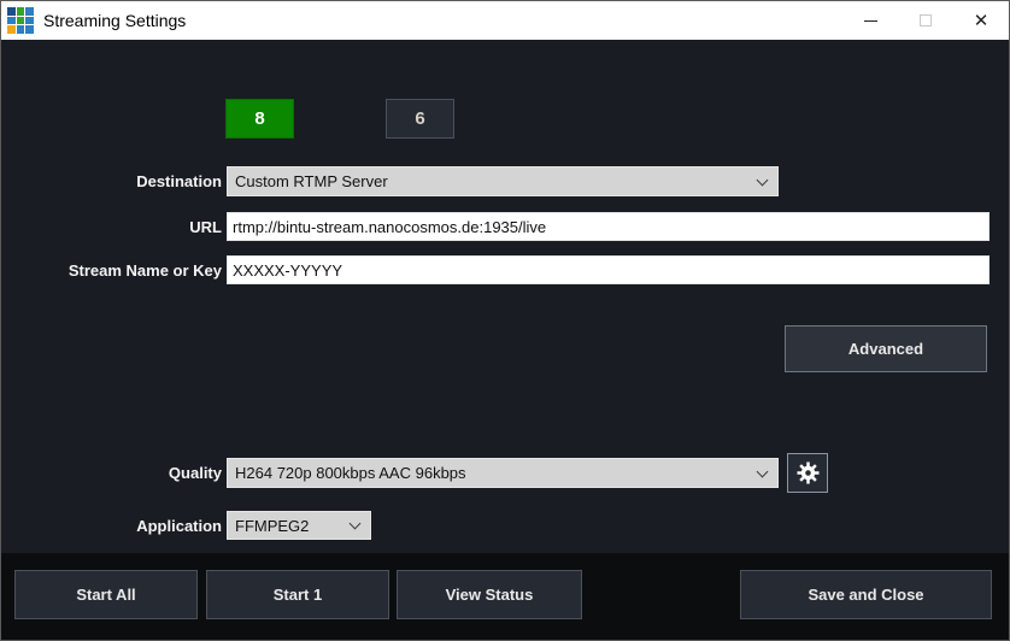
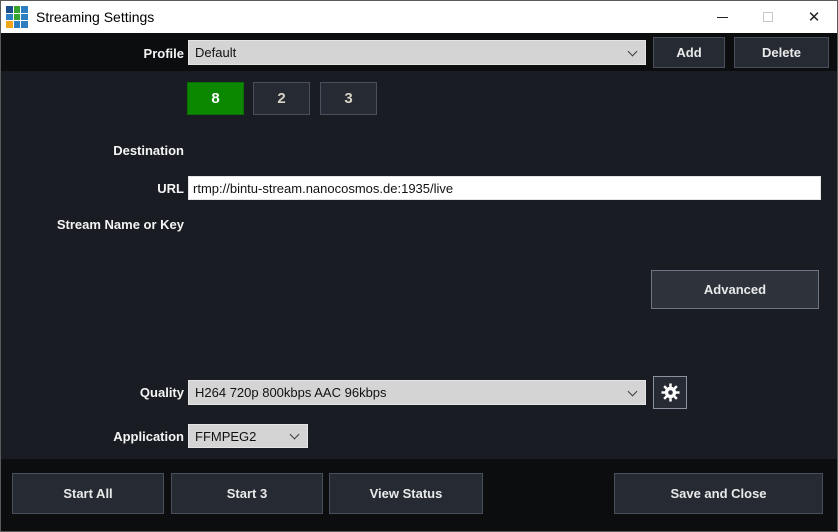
  Streaming Settings
  ✕
+ Profile
+ Default
+ Add
+ Delete
  8
+ 2
- 6
+ 3
  Destination
- Custom RTMP Server
  URL
  rtmp://bintu-stream.nanocosmos.de:1935/live
  Stream Name or Key
- XXXXX-YYYYY
  Advanced
  Quality
  H264 720p 800kbps AAC 96kbps
  Application
  FFMPEG2
  Start All
- Start 1
+ Start 3
  View Status
  Save and Close
